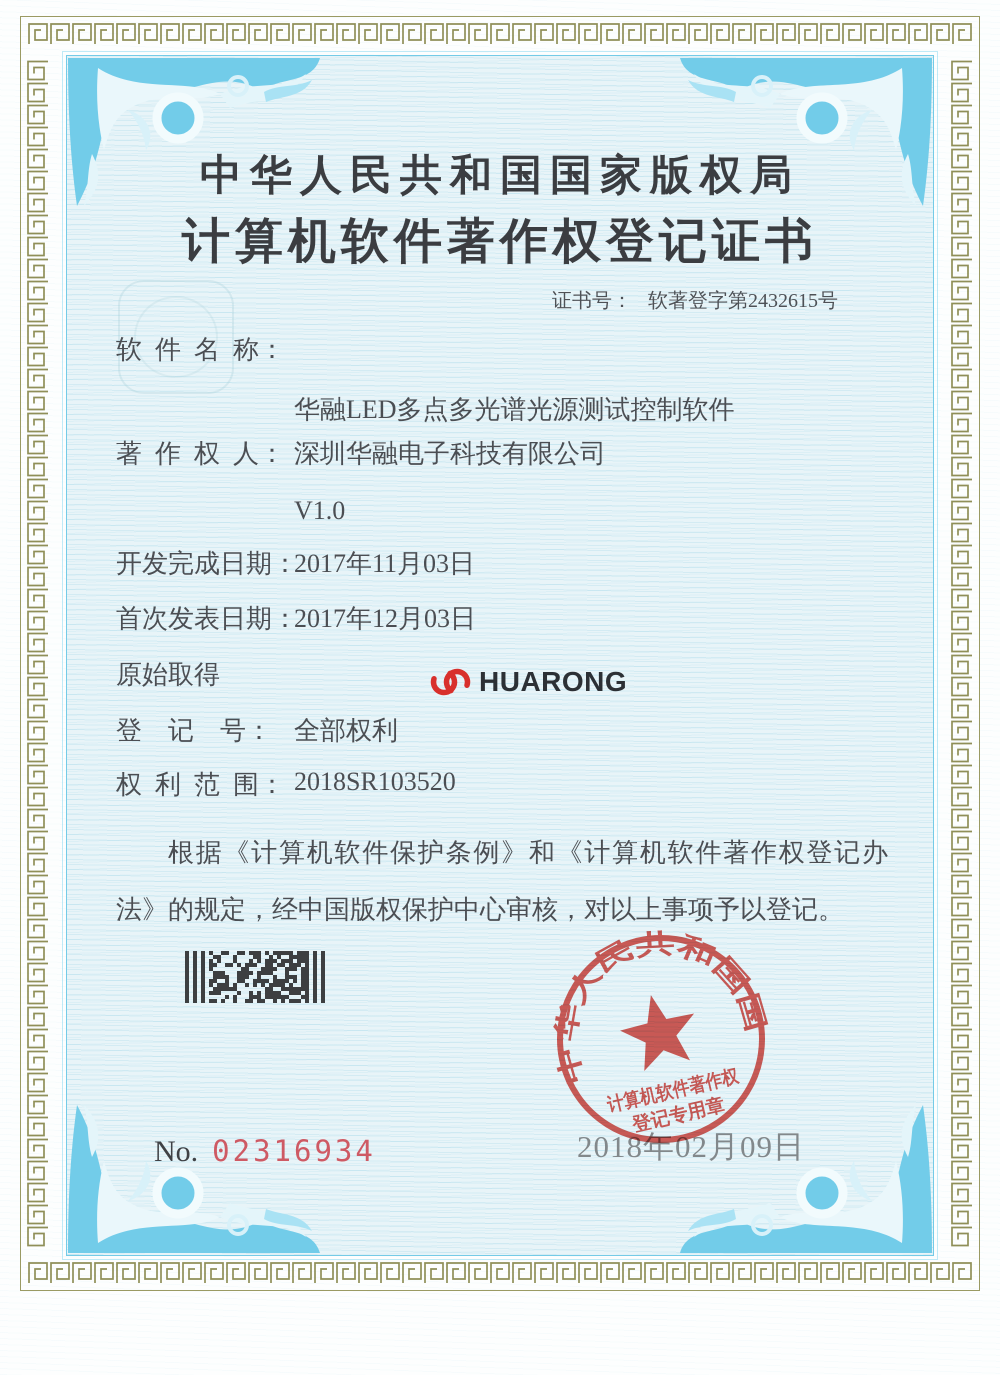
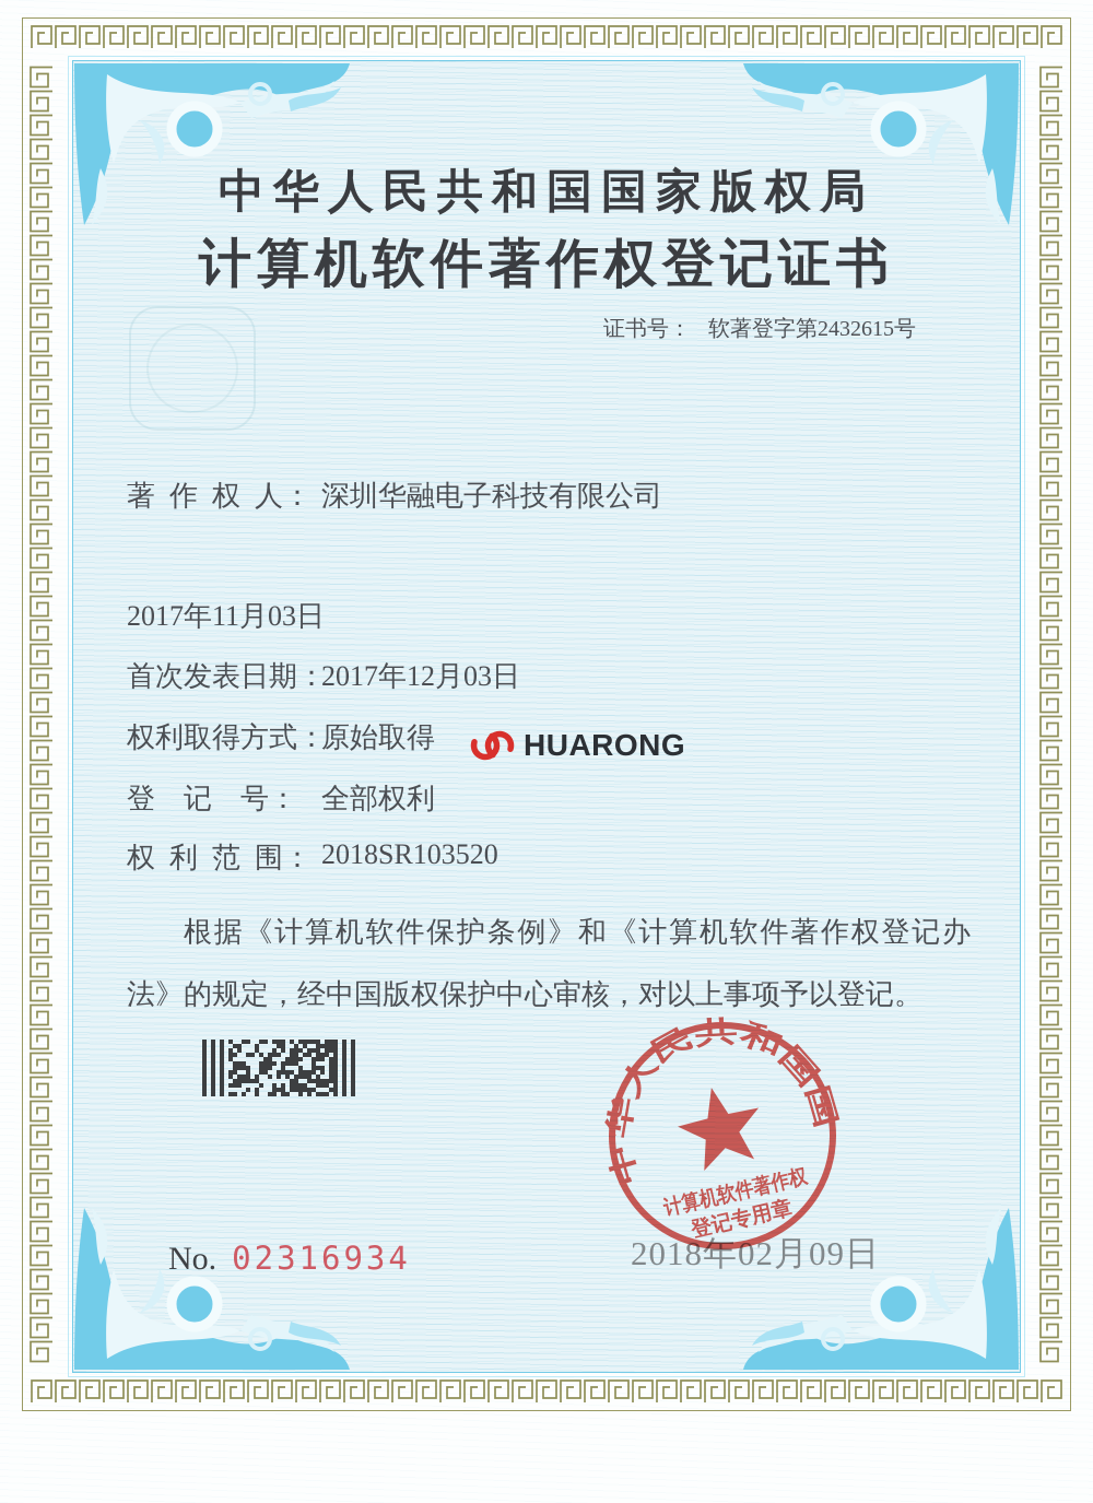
  中华人民共和国国家版权局
  计算机软件著作权登记证书
  证书号： 软著登字第2432615号
- 软 件 名 称：
- 华融LED多点多光谱光源测试控制软件
- V1.0
  著 作 权 人：
  深圳华融电子科技有限公司
- 开发完成日期：
  2017年11月03日
  首次发表日期：
  2017年12月03日
+ 权利取得方式：
  原始取得
  登 记 号：
  全部权利
  权 利 范 围：
  2018SR103520
  根据《计算机软件保护条例》和《计算机软件著作权登记办法》的规定，经中国版权保护中心审核，对以上事项予以登记。
  HUARONG
  2018年02月09日
  No. 02316934
